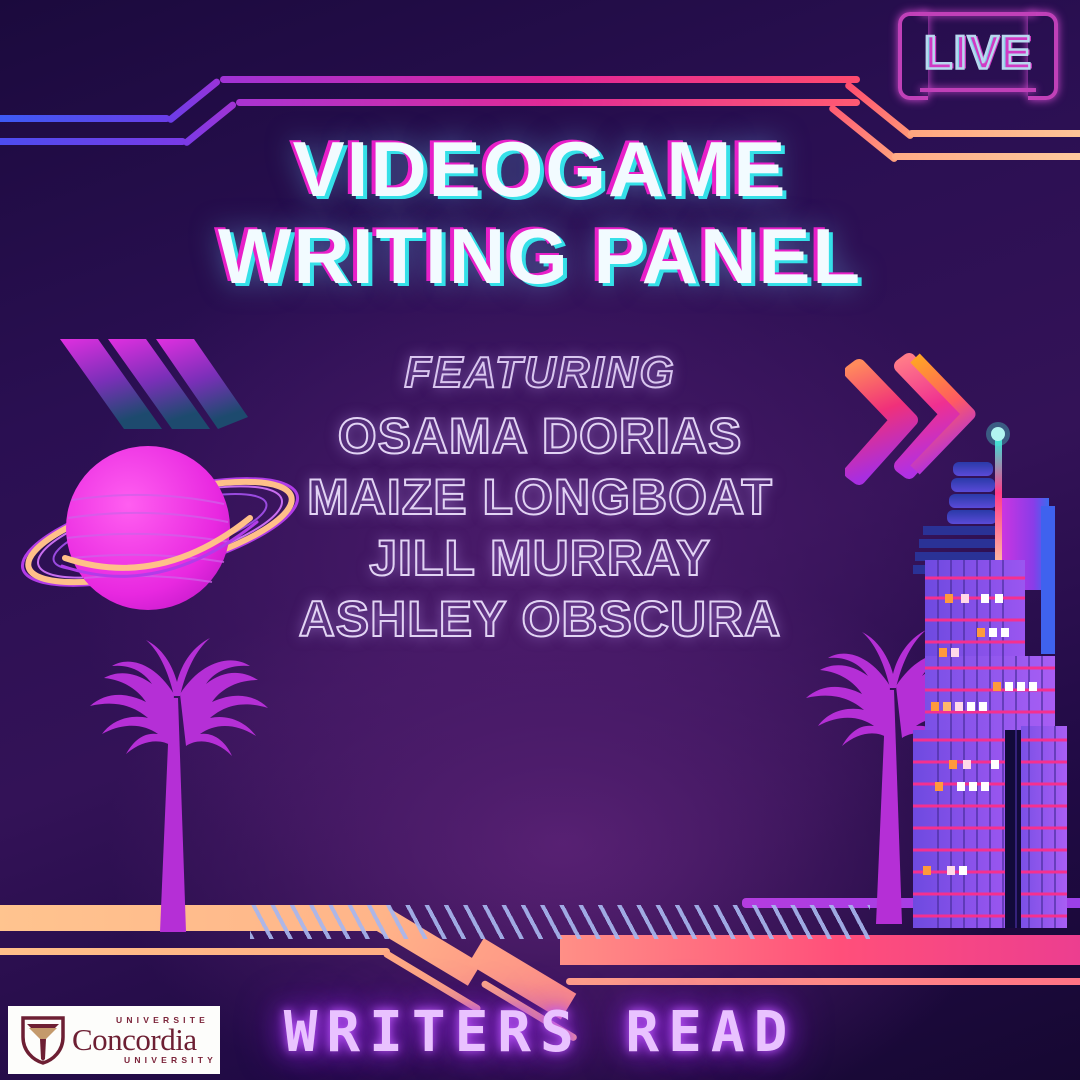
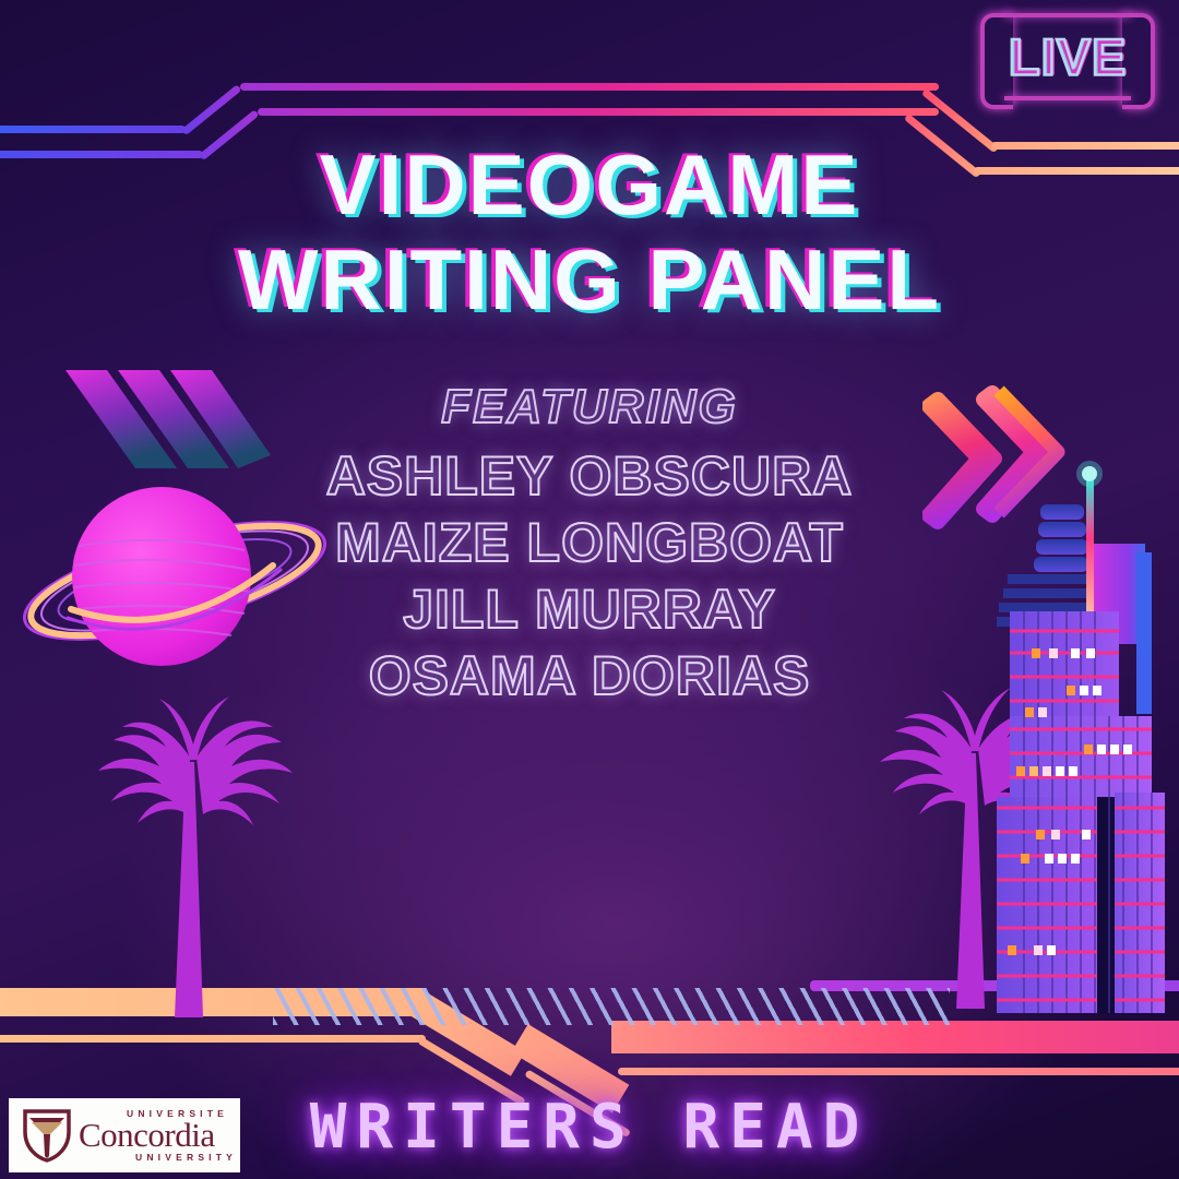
  LIVE
  VIDEOGAME
  WRITING PANEL
  FEATURING
- OSAMA DORIAS
+ ASHLEY OBSCURA
  MAIZE LONGBOAT
  JILL MURRAY
- ASHLEY OBSCURA
+ OSAMA DORIAS
  WRITERS READ
  UNIVERSITE
  Concordia
  UNIVERSITY
